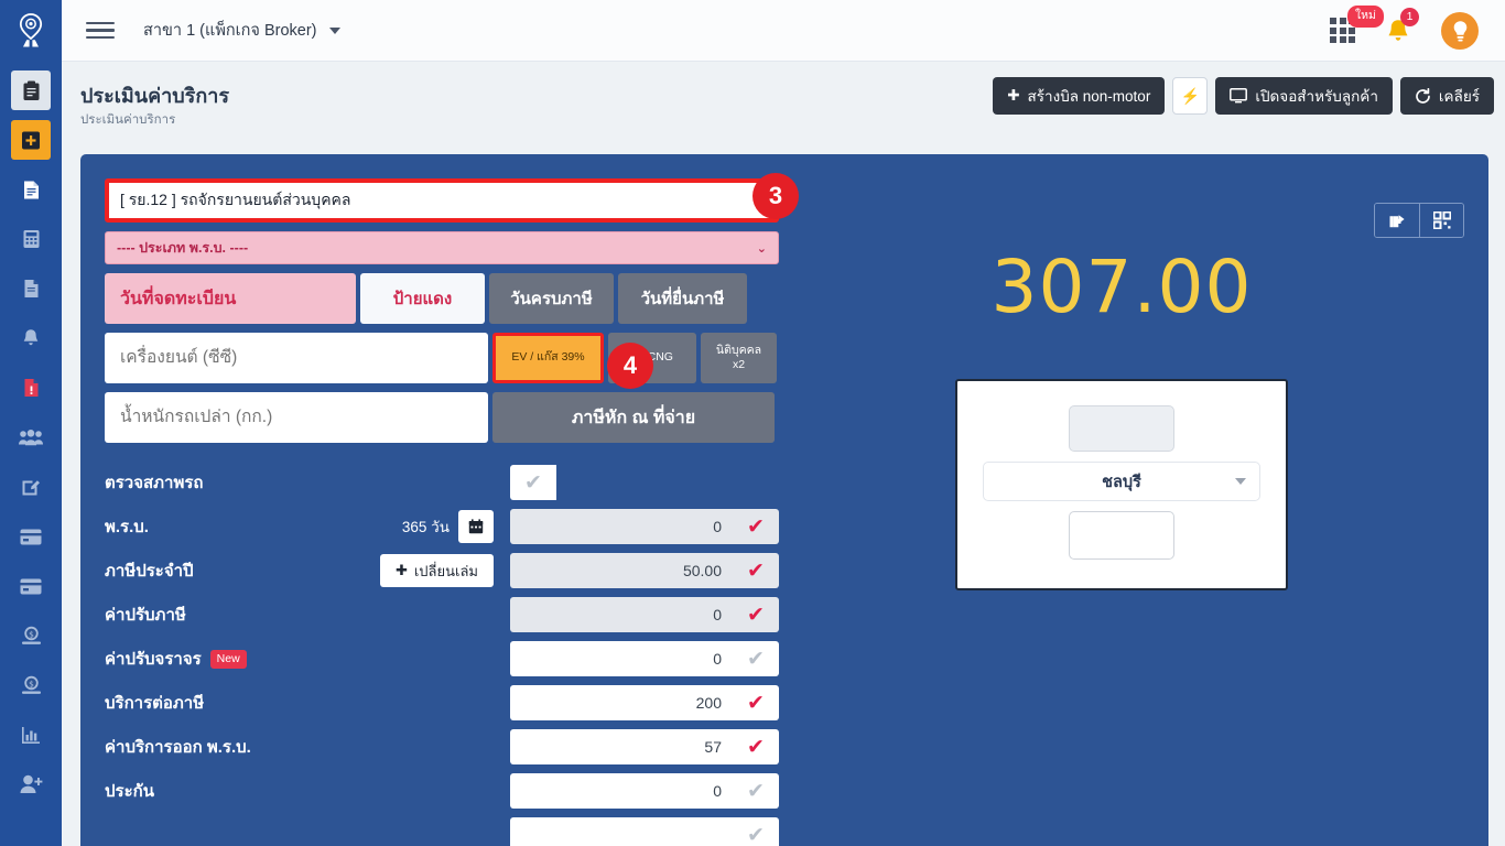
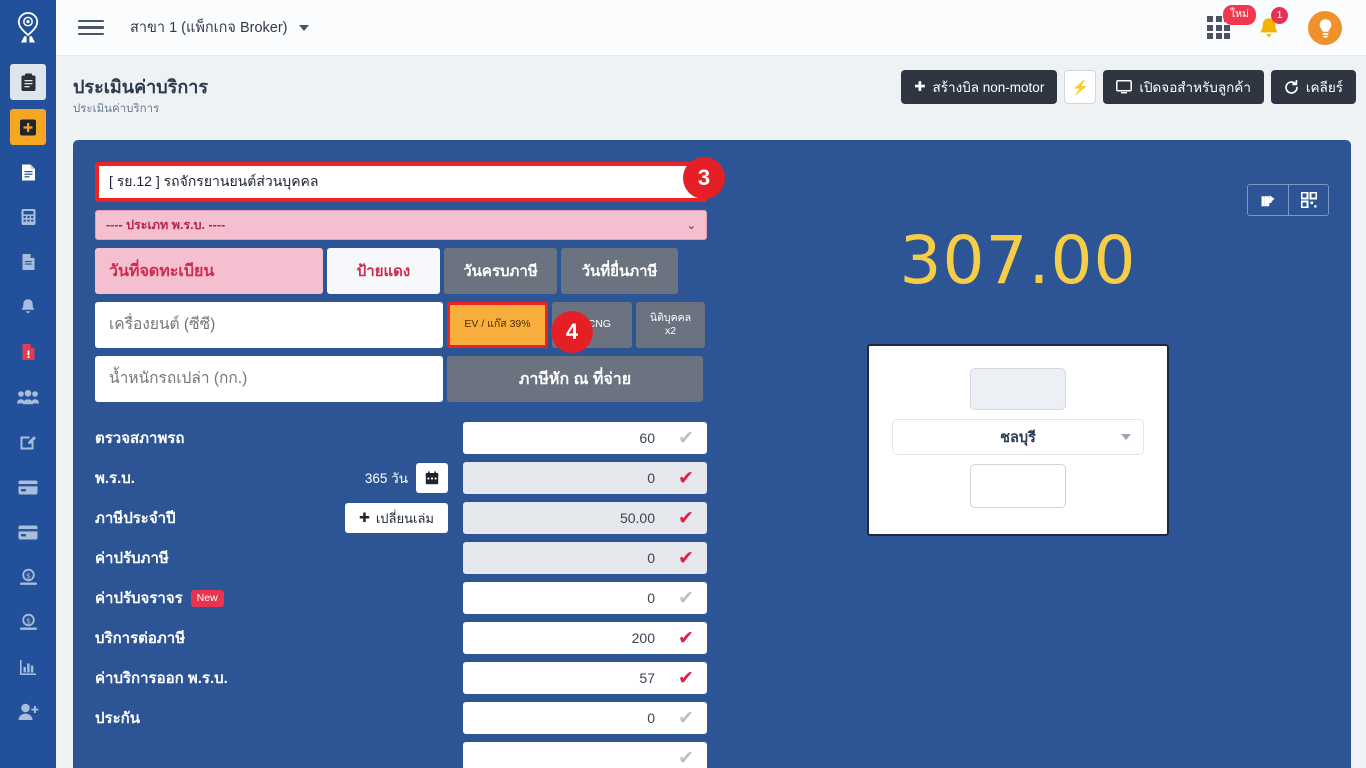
  $
  $
  สาขา 1 (แพ็กเกจ Broker)
  ใหม่
  1
  ประเมินค่าบริการ
  ประเมินค่าบริการ
  ✚
  สร้างบิล non-motor
  ⚡
  เปิดจอสำหรับลูกค้า
  เคลียร์
  [ รย.12 ] รถจักรยานยนต์ส่วนบุคคล
  3
  ---- ประเภท พ.ร.บ. ----
  ⌄
  วันที่จดทะเบียน
  ป้ายแดง
  วันครบภาษี
  วันที่ยื่นภาษี
  เครื่องยนต์ (ซีซี)
  EV / แก๊ส 39%
  นิติบุคคล
  x2
  4
  น้ำหนักรถเปล่า (กก.)
  ภาษีหัก ณ ที่จ่าย
  ตรวจสภาพรถ
+ 60
  ✔
  พ.ร.บ.
  365 วัน
  0
  ✔
  ภาษีประจำปี
  ✚
  เปลี่ยนเล่ม
  50.00
  ✔
  ค่าปรับภาษี
  0
  ✔
  ค่าปรับจราจร
  New
  0
  ✔
  บริการต่อภาษี
  200
  ✔
  ค่าบริการออก พ.ร.บ.
  57
  ✔
  ประกัน
  0
  ✔
  ✔
  307.00
  ชลบุรี
